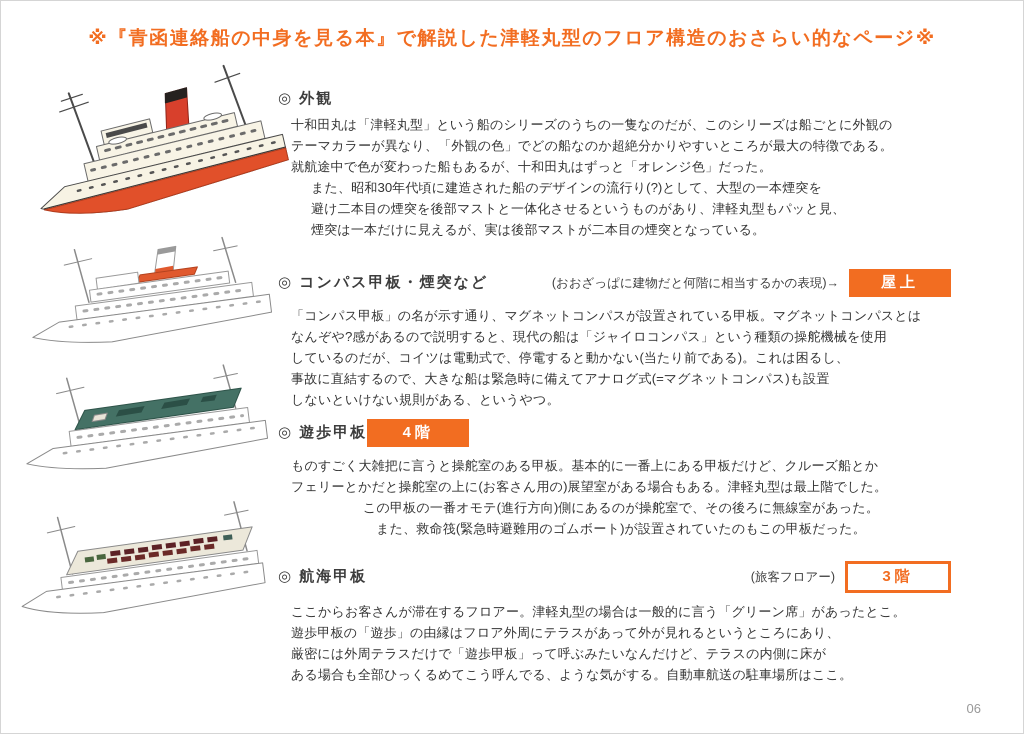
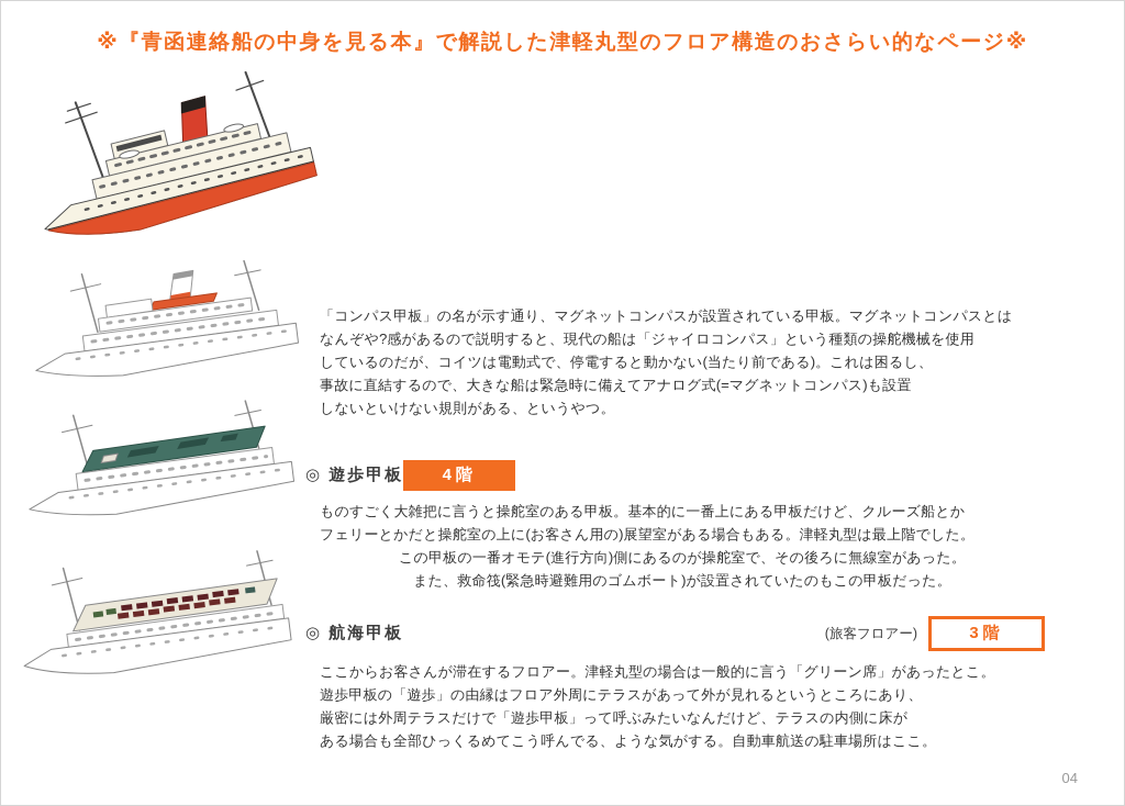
  ※『青函連絡船の中身を見る本』で解説した津軽丸型のフロア構造のおさらい的なページ※
- ◎ 外観
- 十和田丸は「津軽丸型」という船のシリーズのうちの一隻なのだが、このシリーズは船ごとに外観の
- テーマカラーが異なり、「外観の色」でどの船なのか超絶分かりやすいところが最大の特徴である。
- 就航途中で色が変わった船もあるが、十和田丸はずっと「オレンジ色」だった。
- また、昭和30年代頃に建造された船のデザインの流行り(?)として、大型の一本煙突を
- 避け二本目の煙突を後部マストと一体化させるというものがあり、津軽丸型もパッと見、
- 煙突は一本だけに見えるが、実は後部マストが二本目の煙突となっている。
- ◎ コンパス甲板・煙突など
- (おおざっぱに建物だと何階に相当するかの表現)→
- 屋上
  「コンパス甲板」の名が示す通り、マグネットコンパスが設置されている甲板。マグネットコンパスとは
  なんぞや?感があるので説明すると、現代の船は「ジャイロコンパス」という種類の操舵機械を使用
  しているのだが、コイツは電動式で、停電すると動かない(当たり前である)。これは困るし、
  事故に直結するので、大きな船は緊急時に備えてアナログ式(=マグネットコンパス)も設置
  しないといけない規則がある、というやつ。
  ◎ 遊歩甲板
  4階
  ものすごく大雑把に言うと操舵室のある甲板。基本的に一番上にある甲板だけど、クルーズ船とか
  フェリーとかだと操舵室の上に(お客さん用の)展望室がある場合もある。津軽丸型は最上階でした。
  この甲板の一番オモテ(進行方向)側にあるのが操舵室で、その後ろに無線室があった。
  また、救命筏(緊急時避難用のゴムボート)が設置されていたのもこの甲板だった。
  ◎ 航海甲板
  (旅客フロアー)
  3階
  ここからお客さんが滞在するフロアー。津軽丸型の場合は一般的に言う「グリーン席」があったとこ。
  遊歩甲板の「遊歩」の由縁はフロア外周にテラスがあって外が見れるというところにあり、
  厳密には外周テラスだけで「遊歩甲板」って呼ぶみたいなんだけど、テラスの内側に床が
  ある場合も全部ひっくるめてこう呼んでる、ような気がする。自動車航送の駐車場所はここ。
- 06
+ 04
